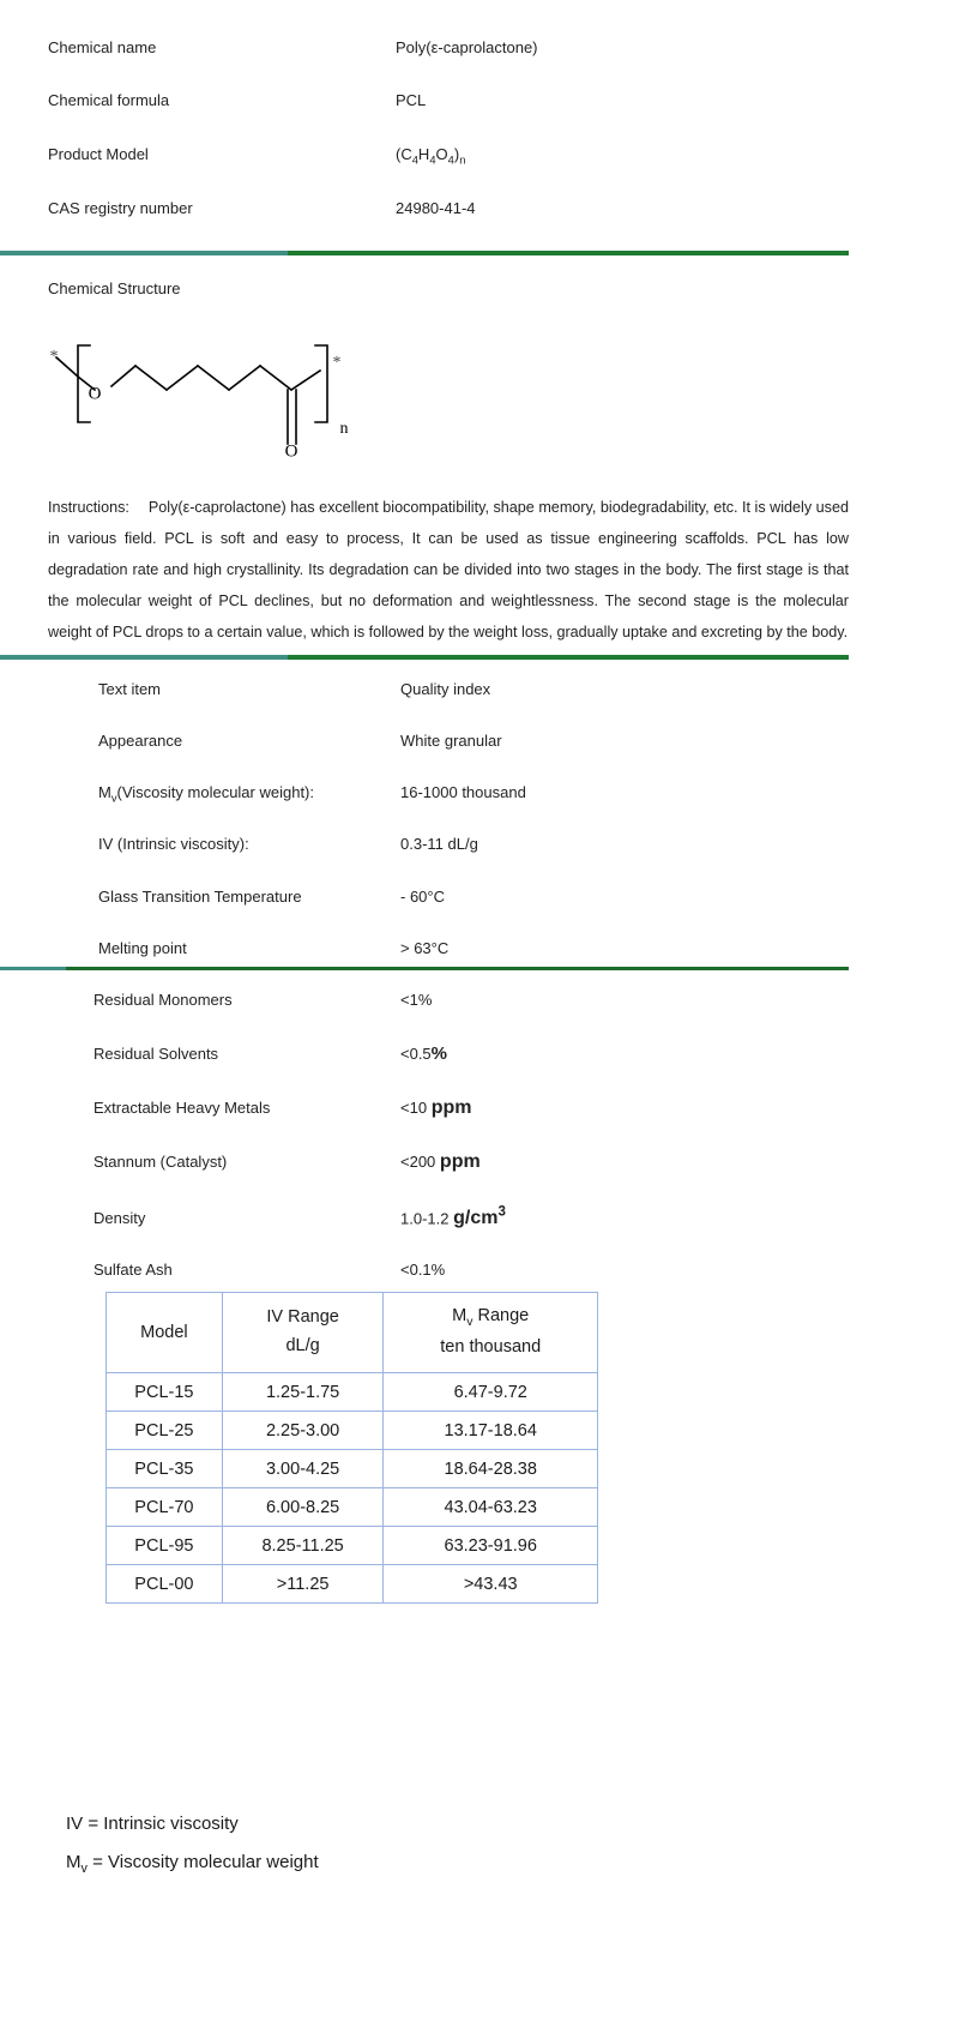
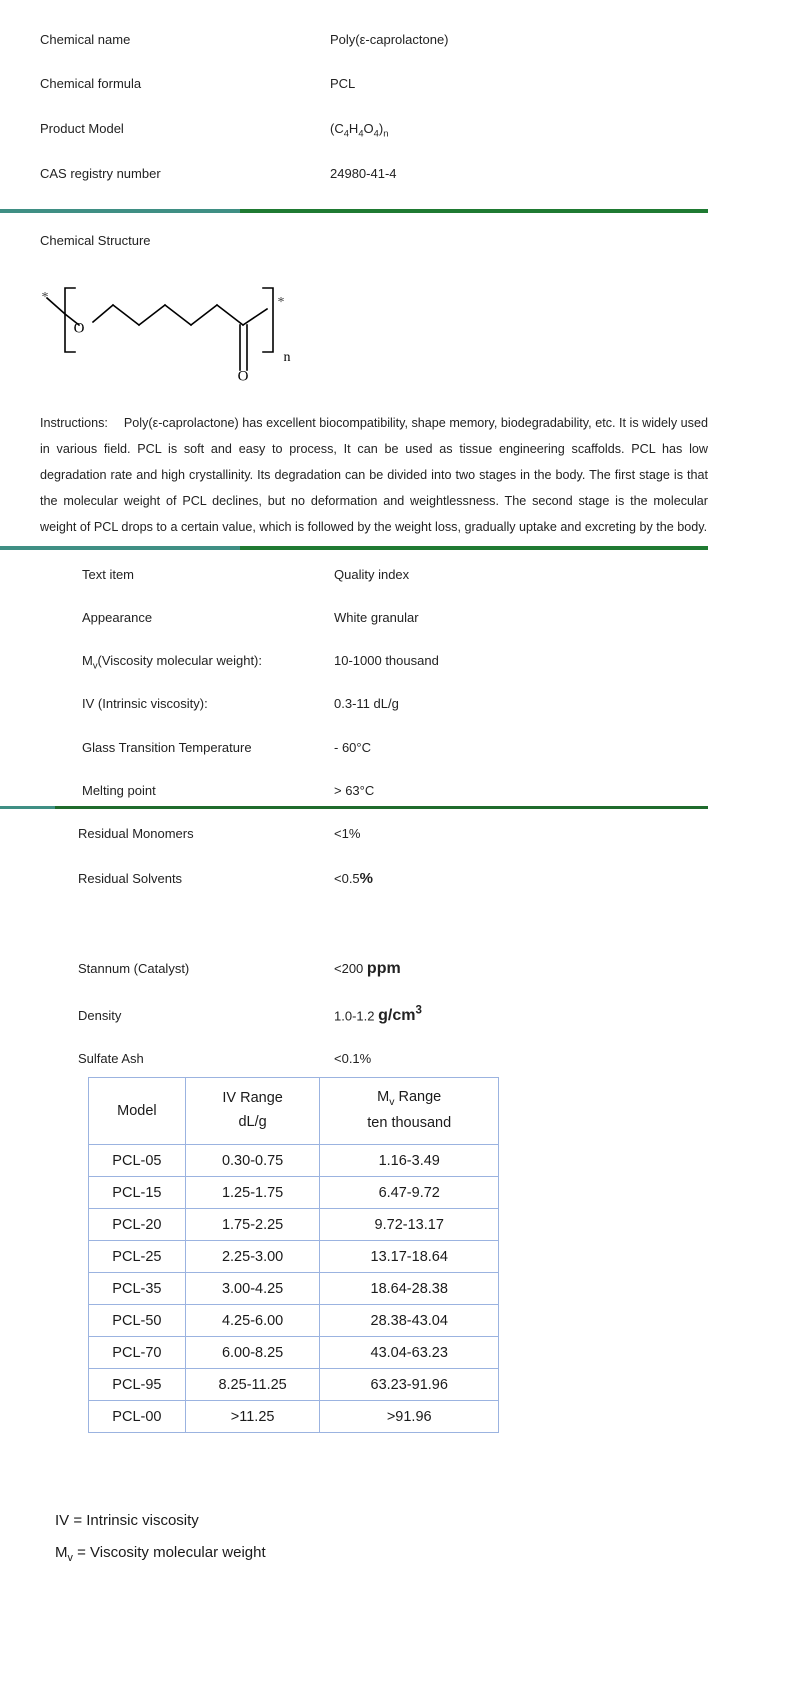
  Chemical name
  Poly(ε-caprolactone)
  Chemical formula
  PCL
  Product Model
  (C4H4O4)n
  CAS registry number
  24980-41-4
  Chemical Structure
  O
  O
  *
  *
  n
  Instructions: Poly(ε-caprolactone) has excellent biocompatibility, shape memory, biodegradability, etc. It is widely used in various field. PCL is soft and easy to process, It can be used as tissue engineering scaffolds. PCL has low degradation rate and high crystallinity. Its degradation can be divided into two stages in the body. The first stage is that the molecular weight of PCL declines, but no deformation and weightlessness. The second stage is the molecular weight of PCL drops to a certain value, which is followed by the weight loss, gradually uptake and excreting by the body.
  Text item
  Quality index
  Appearance
  White granular
  Mv(Viscosity molecular weight):
- 16-1000 thousand
+ 10-1000 thousand
  IV (Intrinsic viscosity):
  0.3-11 dL/g
  Glass Transition Temperature
  - 60°C
  Melting point
  > 63°C
  Residual Monomers
  <1%
  Residual Solvents
  <0.5%
- Extractable Heavy Metals
- <10 ppm
  Stannum (Catalyst)
  <200 ppm
  Density
  1.0-1.2 g/cm3
  Sulfate Ash
  <0.1%
  Model	IV Range dL/g	Mv Range ten thousand
+ PCL-05	0.30-0.75	1.16-3.49
  PCL-15	1.25-1.75	6.47-9.72
+ PCL-20	1.75-2.25	9.72-13.17
  PCL-25	2.25-3.00	13.17-18.64
  PCL-35	3.00-4.25	18.64-28.38
+ PCL-50	4.25-6.00	28.38-43.04
  PCL-70	6.00-8.25	43.04-63.23
  PCL-95	8.25-11.25	63.23-91.96
- PCL-00	>11.25	>43.43
+ PCL-00	>11.25	>91.96
  IV = Intrinsic viscosity
  Mv = Viscosity molecular weight
